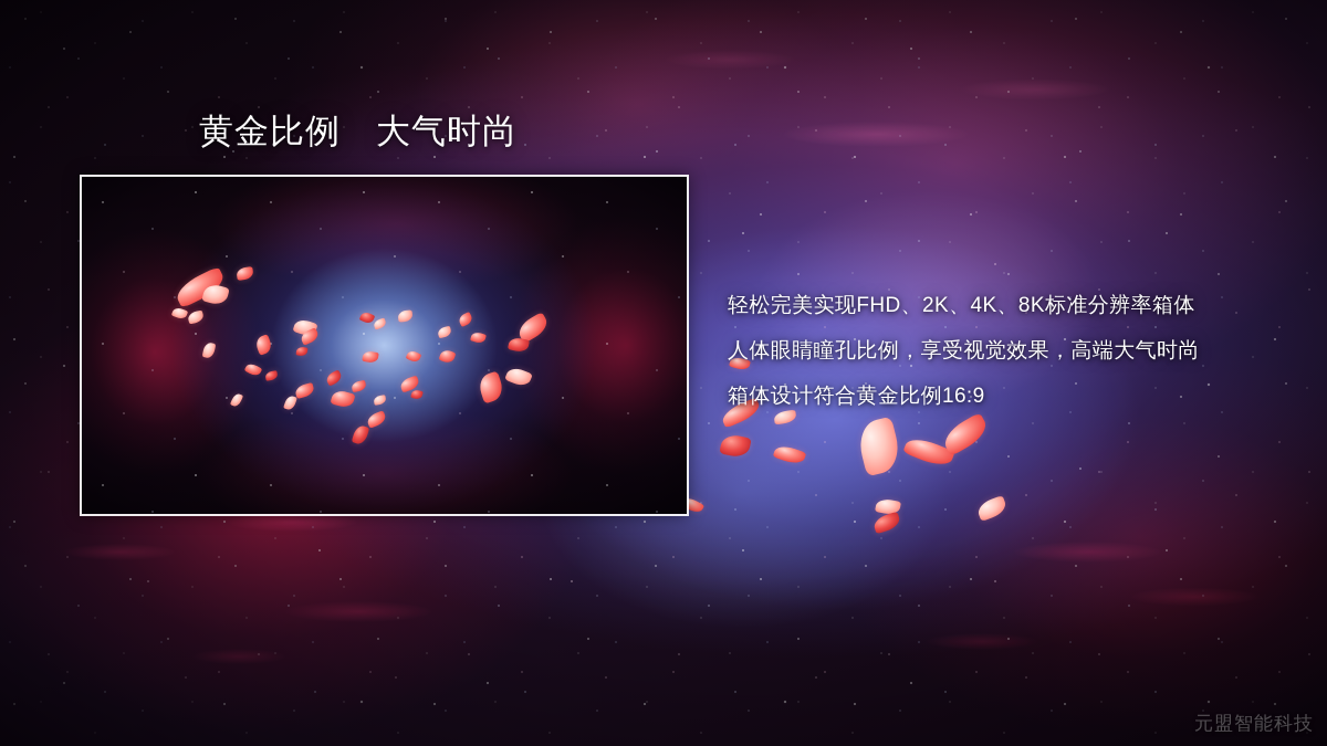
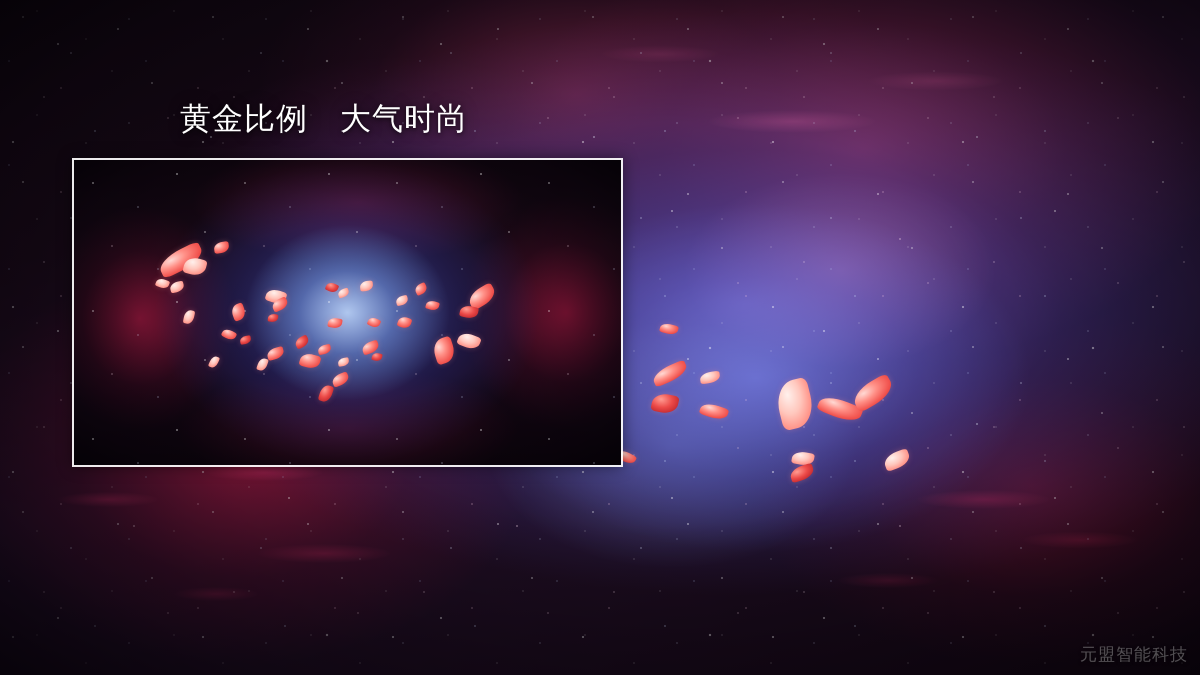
  黄金比例 大气时尚
- 轻松完美实现FHD、2K、4K、8K标准分辨率箱体
- 人体眼睛瞳孔比例，享受视觉效果，高端大气时尚
- 箱体设计符合黄金比例16:9
  元盟智能科技
